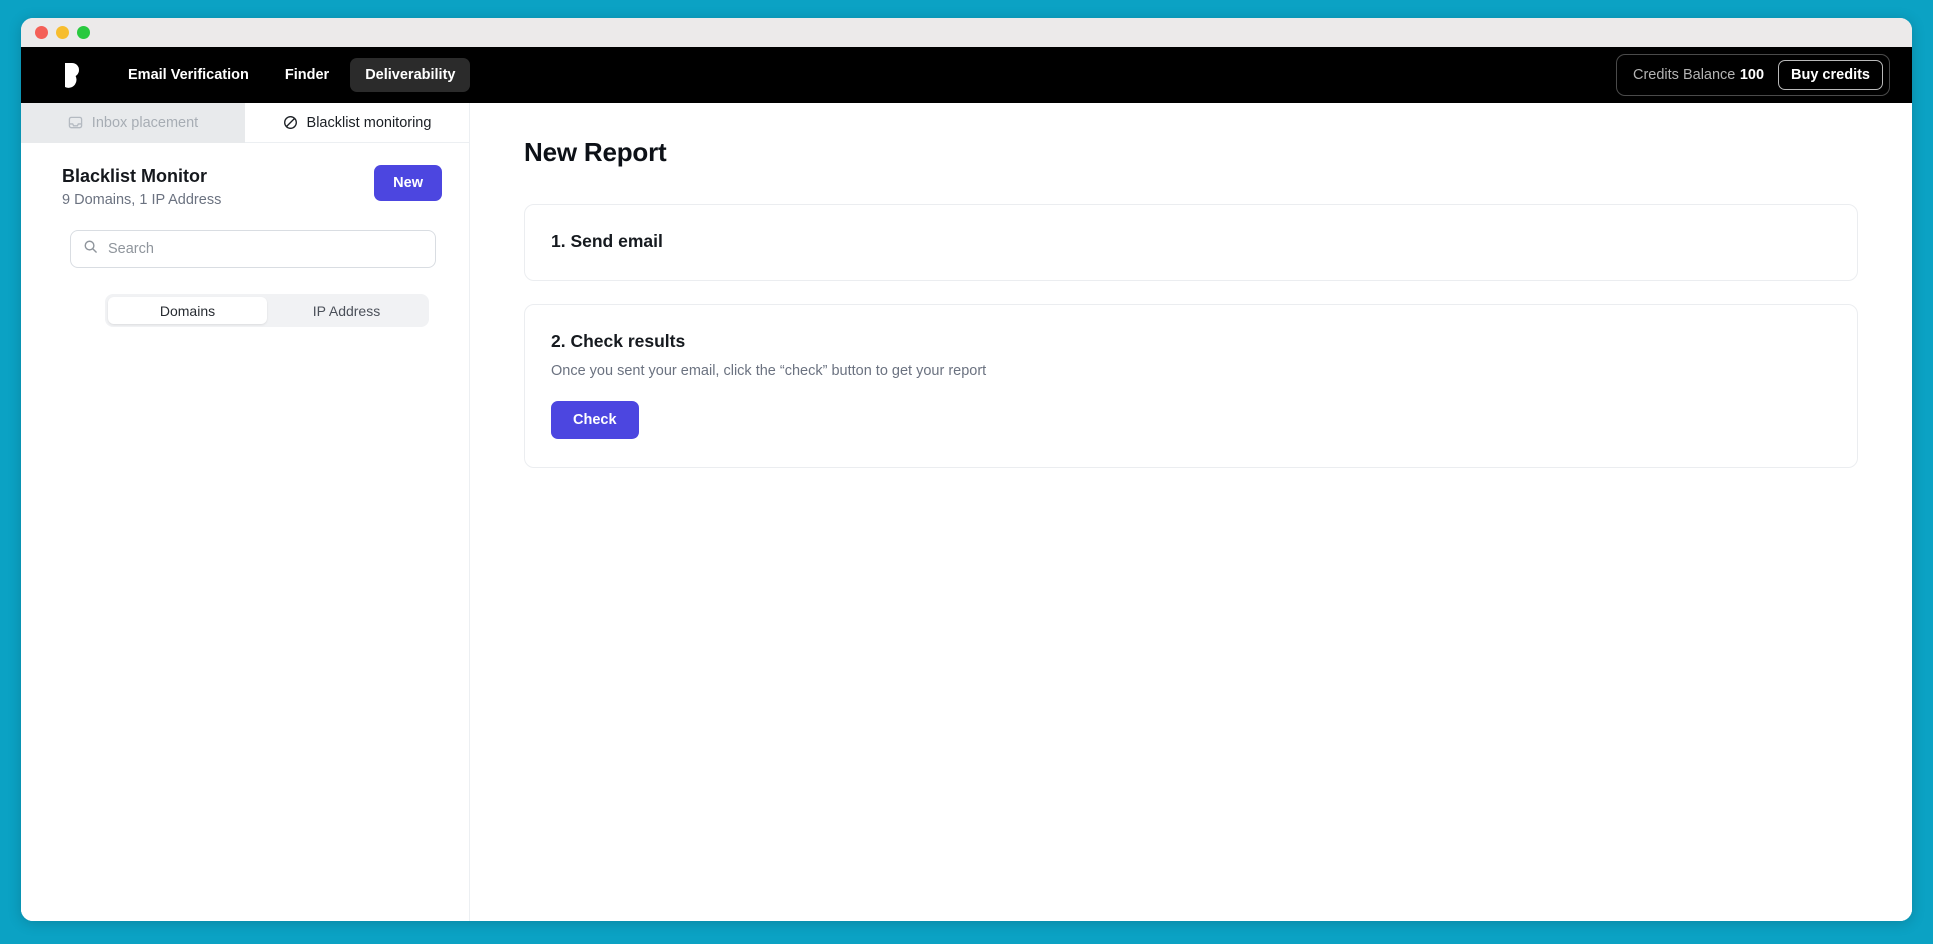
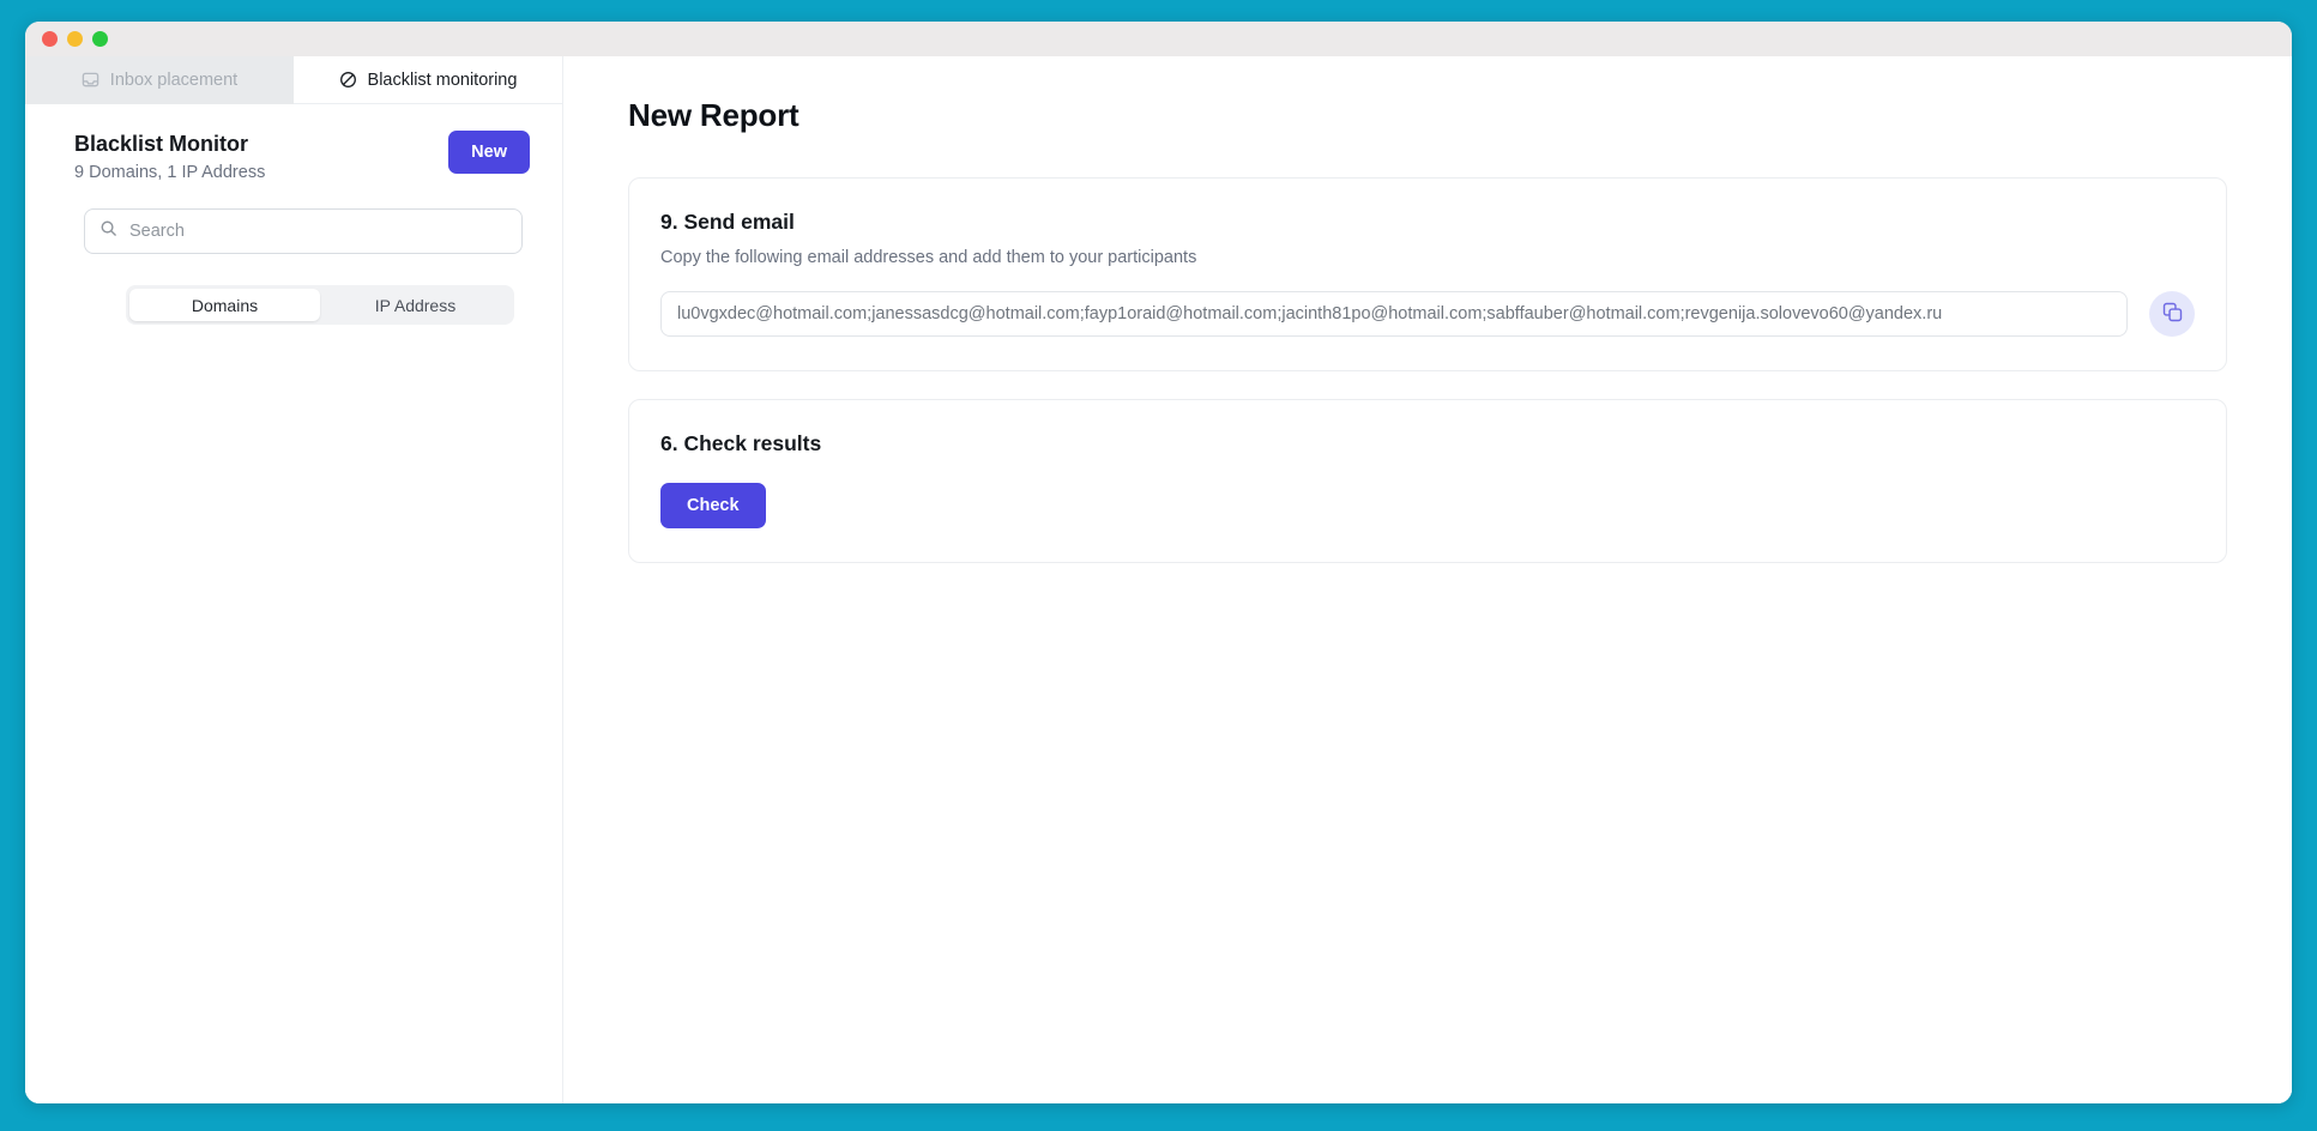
- Email Verification
- Finder
- Deliverability
- Credits Balance 100
- Buy credits
  Inbox placement
  Blacklist monitoring
  Blacklist Monitor
  9 Domains, 1 IP Address
  New
  Search
  Domains
  IP Address
  New Report
- 1. Send email
+ 9. Send email
+ Copy the following email addresses and add them to your participants
+ lu0vgxdec@hotmail.com;janessasdcg@hotmail.com;fayp1oraid@hotmail.com;jacinth81po@hotmail.com;sabffauber@hotmail.com;revgenija.solovevo60@yandex.ru
- 2. Check results
+ 6. Check results
- Once you sent your email, click the “check” button to get your report
  Check
